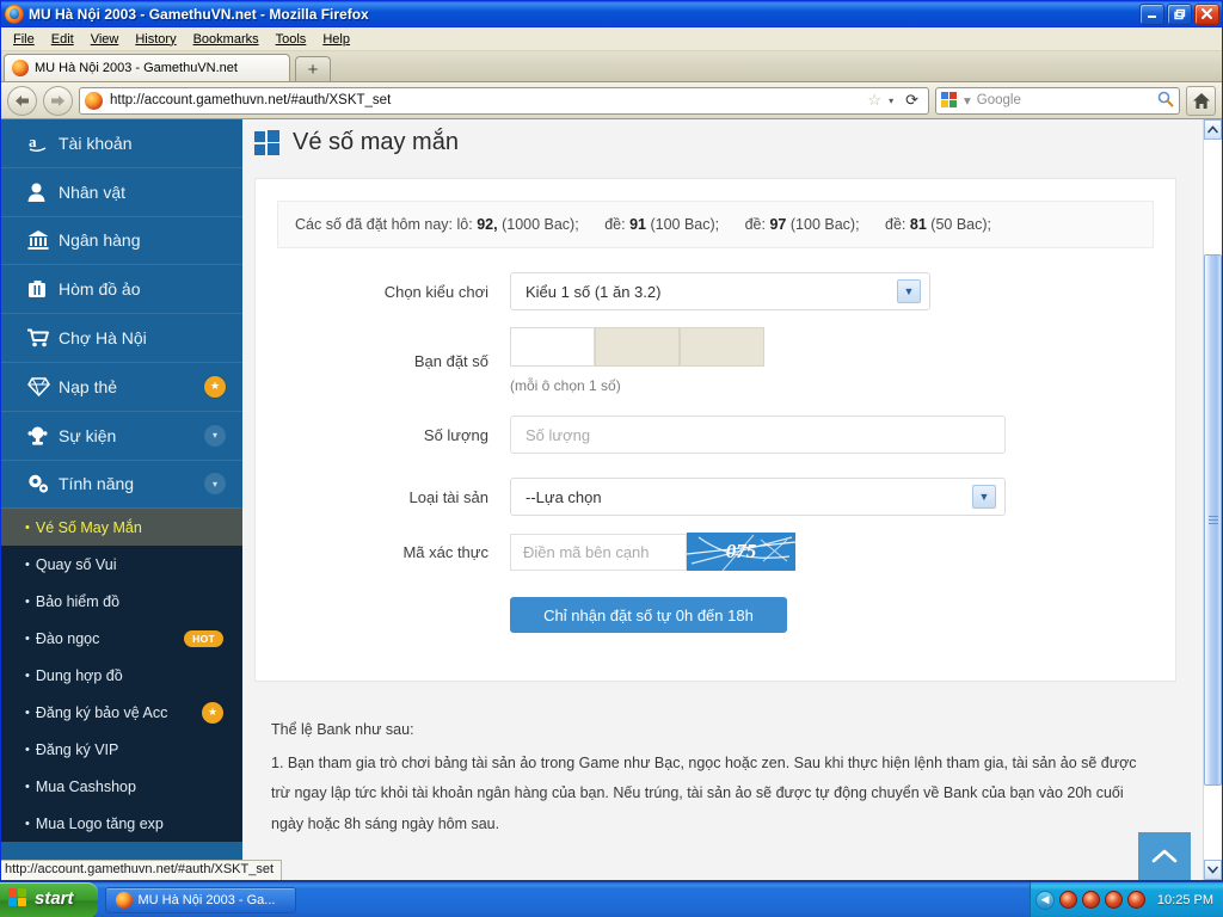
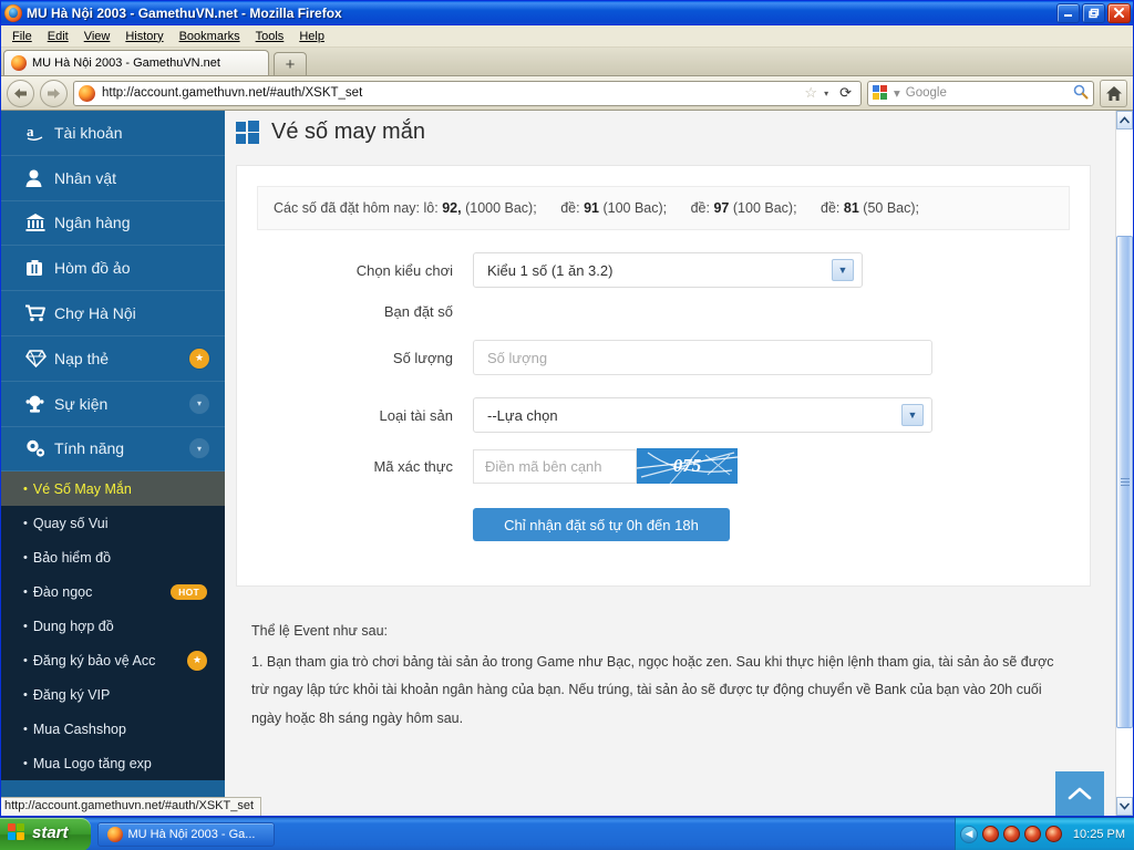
  MU Hà Nội 2003 - GamethuVN.net - Mozilla Firefox
  File
  Edit
  View
  History
  Bookmarks
  Tools
  Help
  MU Hà Nội 2003 - GamethuVN.net
  +
  http://account.gamethuvn.net/#auth/XSKT_set
  ☆
  ▾
  ⟳
  ▾
  Google
  a
  Tài khoản
  Nhân vật
  Ngân hàng
  Hòm đồ ảo
  Chợ Hà Nội
  Nạp thẻ
  ★
  Sự kiện
  ▾
  Tính năng
  ▾
  •
  Vé Số May Mắn
  •
  Quay số Vui
  •
  Bảo hiểm đồ
  •
  Đào ngọc
  HOT
  •
  Dung hợp đồ
  •
  Đăng ký bảo vệ Acc
  ★
  •
  Đăng ký VIP
  •
  Mua Cashshop
  •
  Mua Logo tăng exp
  Vé số may mắn
  Các số đã đặt hôm nay: lô: 92, (1000 Bac); đề: 91 (100 Bac); đề: 97 (100 Bac); đề: 81 (50 Bac);
  Chọn kiểu chơi
  Kiểu 1 số (1 ăn 3.2)
  ▼
  Bạn đặt số
- (mỗi ô chọn 1 số)
  Số lượng
  Số lượng
  Loại tài sản
  --Lựa chọn
  ▼
  Mã xác thực
  Điền mã bên cạnh
  075
  Chỉ nhận đặt số tự 0h đến 18h
- Thể lệ Bank như sau:
+ Thể lệ Event như sau:
  1. Bạn tham gia trò chơi bảng tài sản ảo trong Game như Bạc, ngọc hoặc zen. Sau khi thực hiện lệnh tham gia, tài sản ảo sẽ được trừ ngay lập tức khỏi tài khoản ngân hàng của bạn. Nếu trúng, tài sản ảo sẽ được tự động chuyển về Bank của bạn vào 20h cuối ngày hoặc 8h sáng ngày hôm sau.
  http://account.gamethuvn.net/#auth/XSKT_set
  start
  MU Hà Nội 2003 - Ga...
  ◀
  10:25 PM
